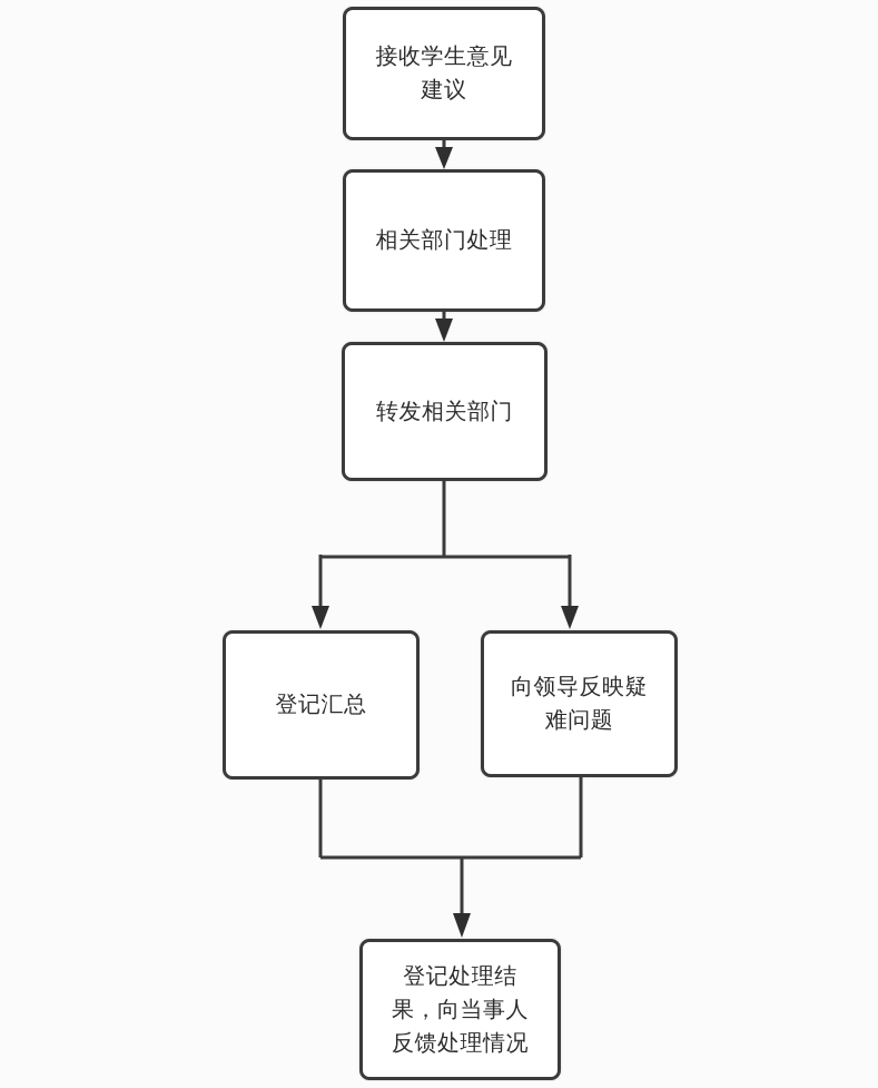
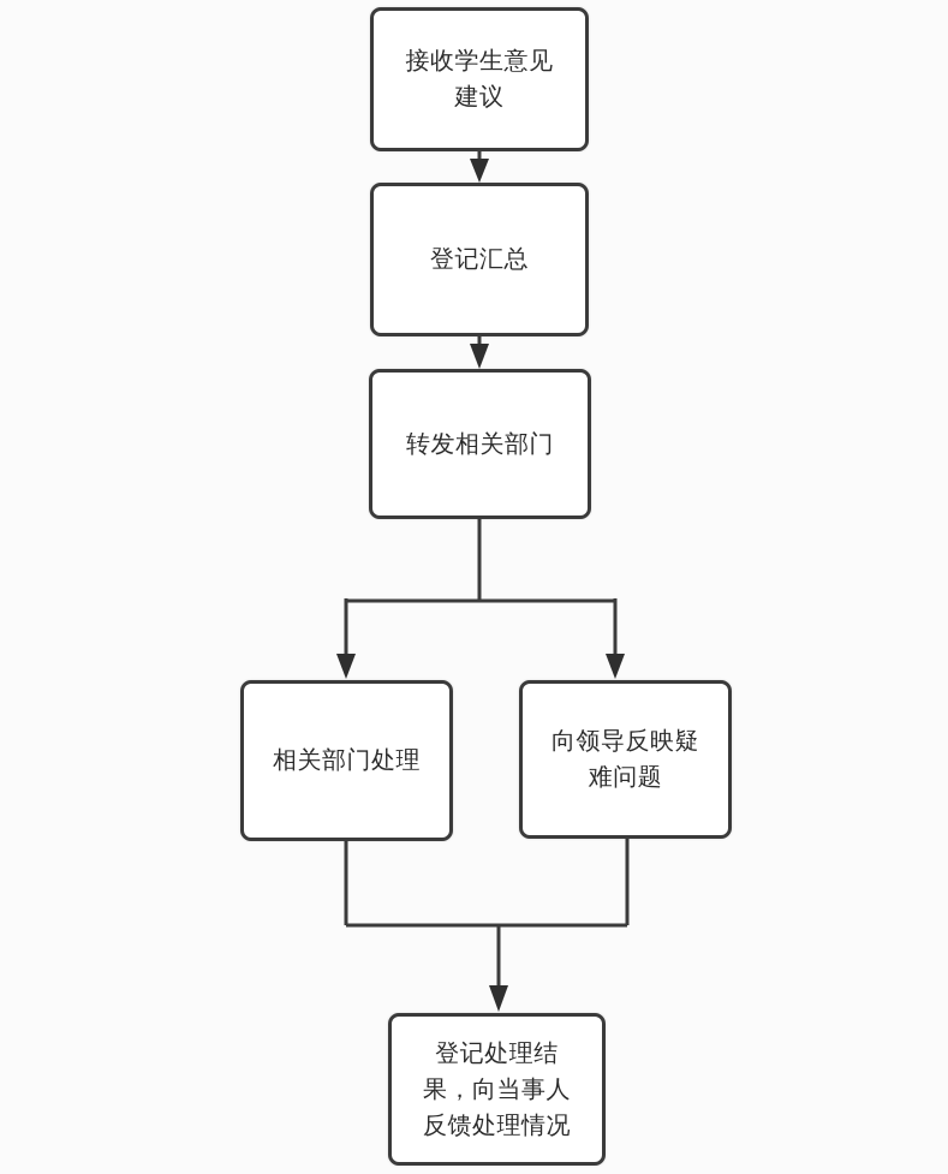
  接收学生意见
  建议
- 相关部门处理
+ 登记汇总
  转发相关部门
- 登记汇总
+ 相关部门处理
  向领导反映疑
  难问题
  登记处理结
  果，向当事人
  反馈处理情况
